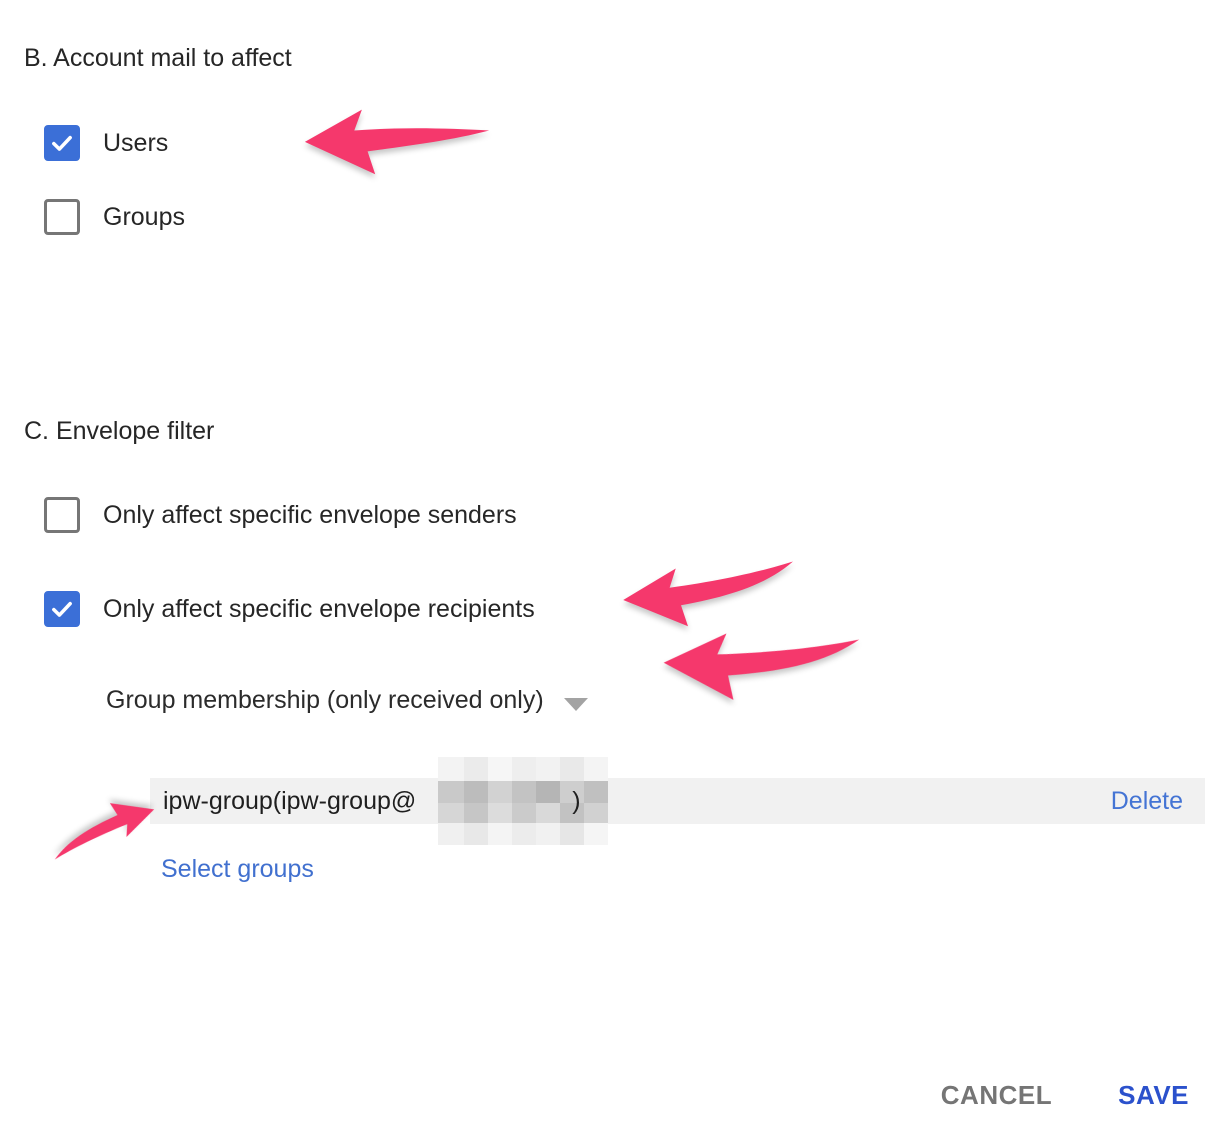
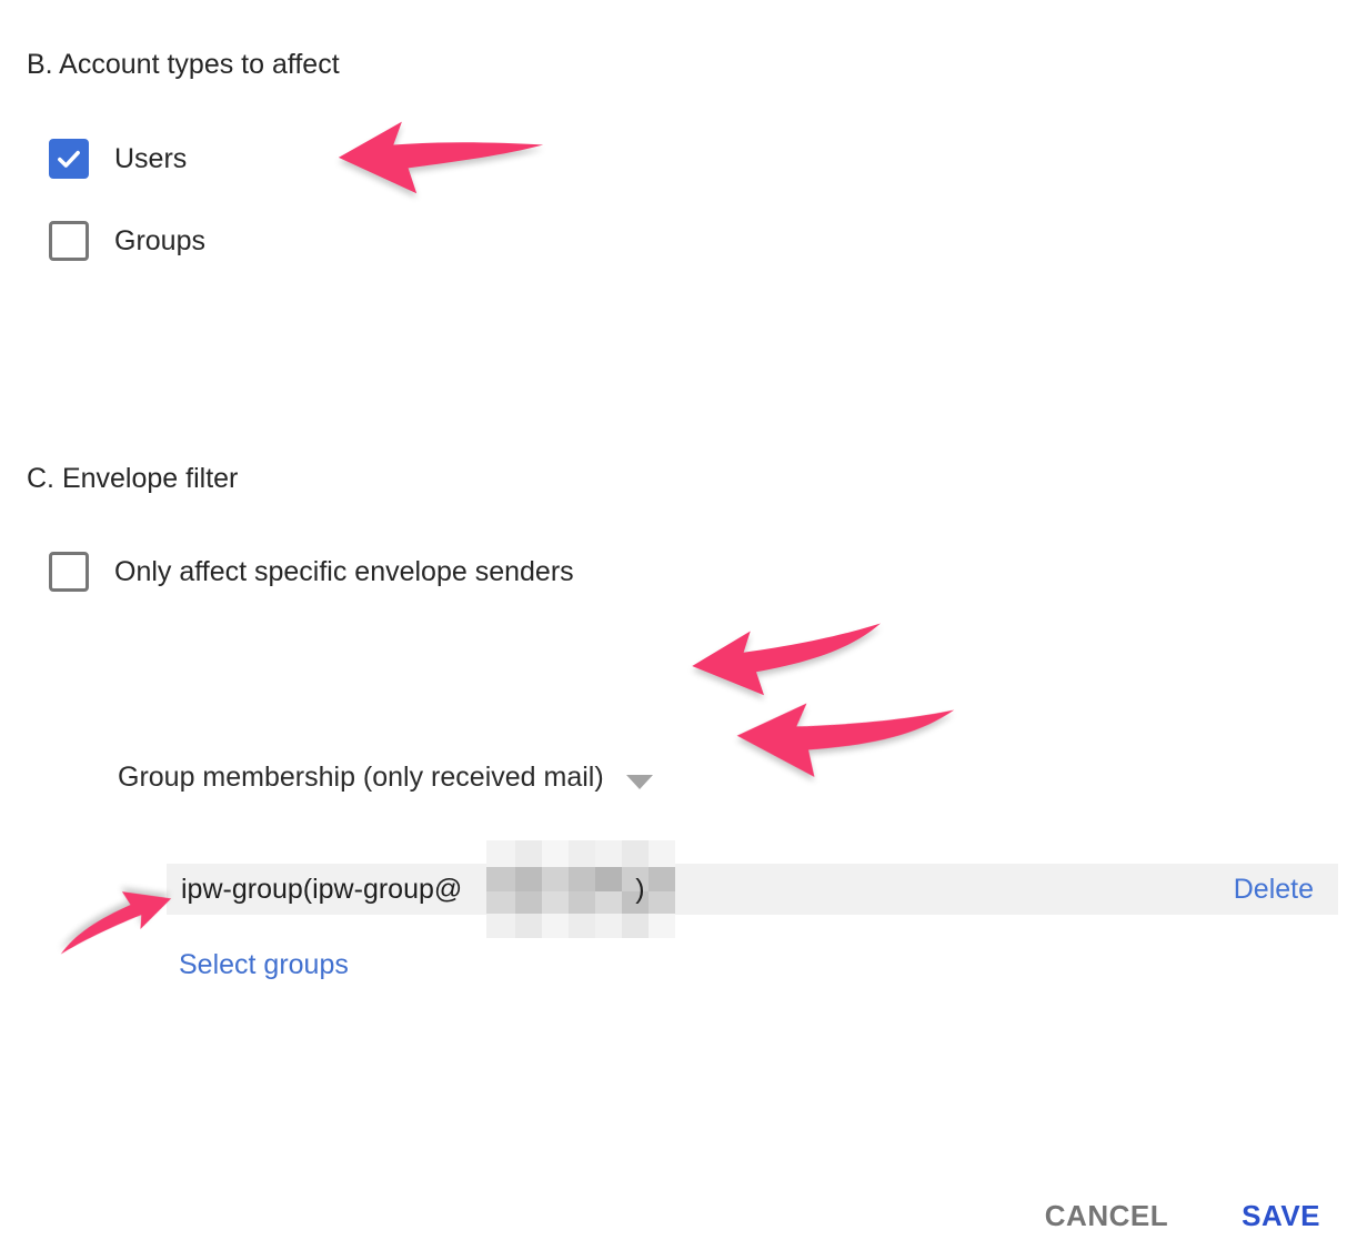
- B. Account mail to affect
+ B. Account types to affect
  Users
  Groups
  C. Envelope filter
  Only affect specific envelope senders
- Only affect specific envelope recipients
- Group membership (only received only)
+ Group membership (only received mail)
  ipw-group(ipw-group@
  )
  Delete
  Select groups
  CANCEL
  SAVE
